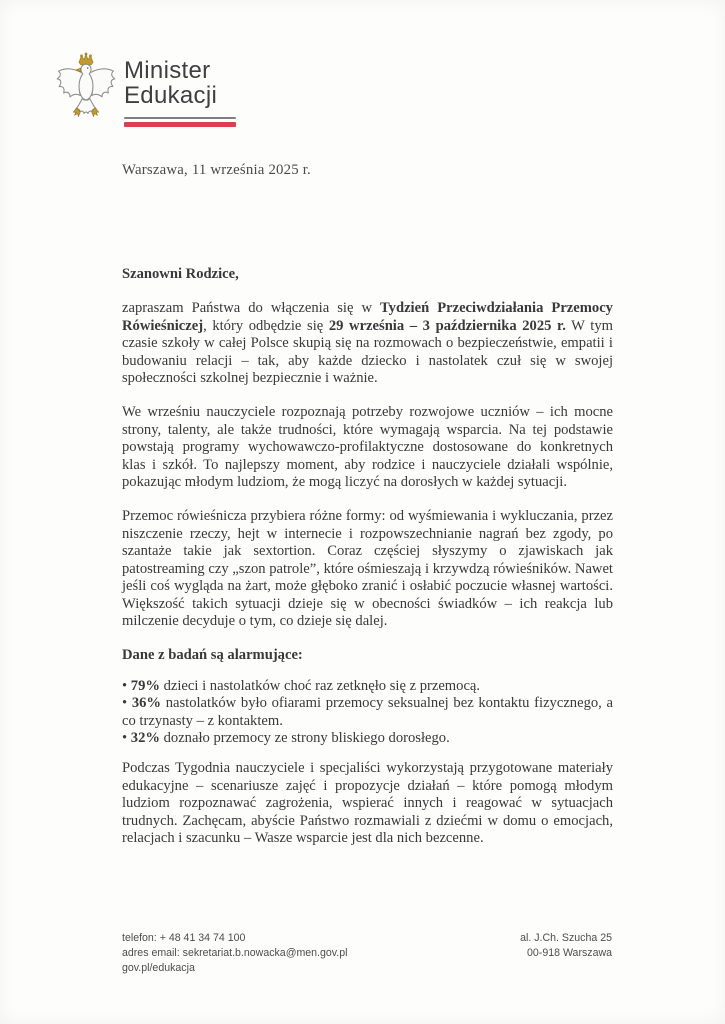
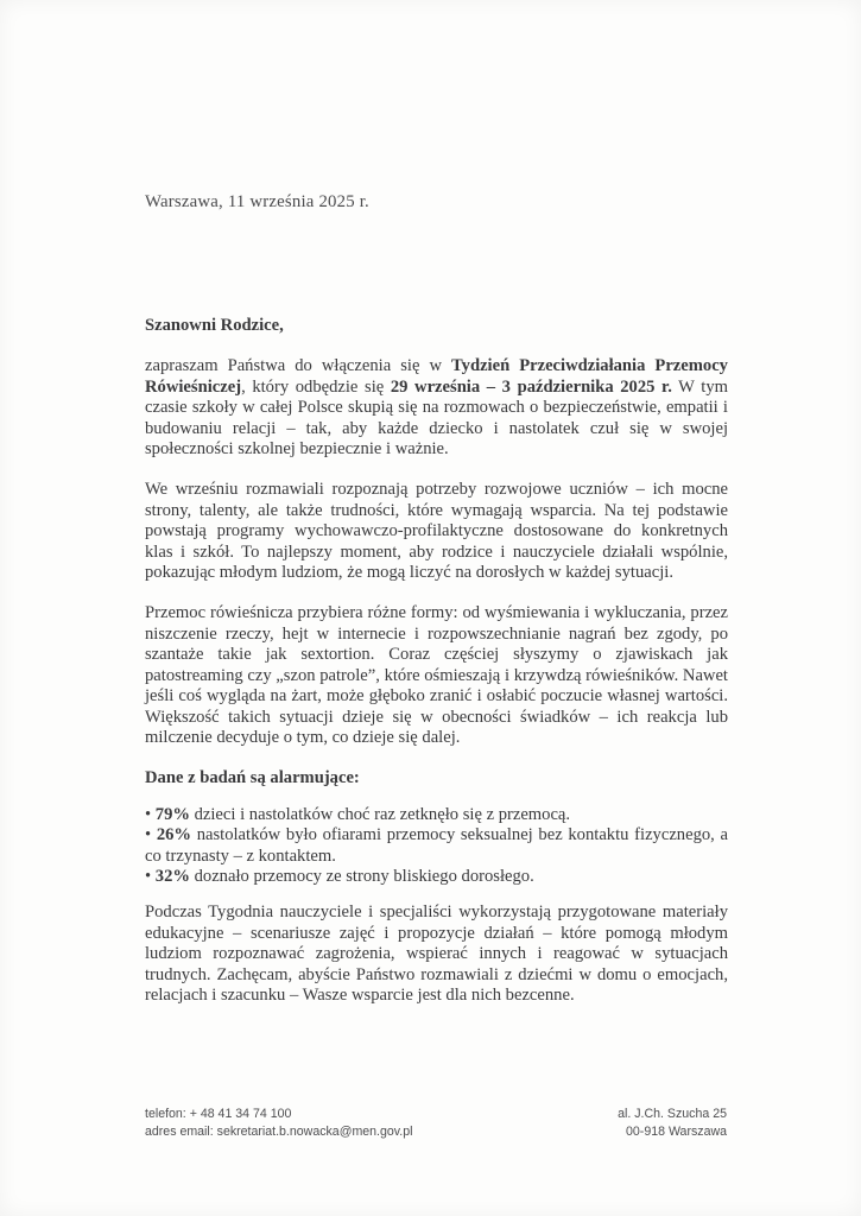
- Minister
- Edukacji
  Warszawa, 11 września 2025 r.
  Szanowni Rodzice,
  zapraszam Państwa do włączenia się w Tydzień Przeciwdziałania Przemocy Rówieśniczej, który odbędzie się 29 września – 3 października 2025 r. W tym czasie szkoły w całej Polsce skupią się na rozmowach o bezpieczeństwie, empatii i budowaniu relacji – tak, aby każde dziecko i nastolatek czuł się w swojej społeczności szkolnej bezpiecznie i ważnie.
- We wrześniu nauczyciele rozpoznają potrzeby rozwojowe uczniów – ich mocne strony, talenty, ale także trudności, które wymagają wsparcia. Na tej podstawie powstają programy wychowawczo-profilaktyczne dostosowane do konkretnych klas i szkół. To najlepszy moment, aby rodzice i nauczyciele działali wspólnie, pokazując młodym ludziom, że mogą liczyć na dorosłych w każdej sytuacji.
+ We wrześniu rozmawiali rozpoznają potrzeby rozwojowe uczniów – ich mocne strony, talenty, ale także trudności, które wymagają wsparcia. Na tej podstawie powstają programy wychowawczo-profilaktyczne dostosowane do konkretnych klas i szkół. To najlepszy moment, aby rodzice i nauczyciele działali wspólnie, pokazując młodym ludziom, że mogą liczyć na dorosłych w każdej sytuacji.
  Przemoc rówieśnicza przybiera różne formy: od wyśmiewania i wykluczania, przez niszczenie rzeczy, hejt w internecie i rozpowszechnianie nagrań bez zgody, po szantaże takie jak sextortion. Coraz częściej słyszymy o zjawiskach jak patostreaming czy „szon patrole”, które ośmieszają i krzywdzą rówieśników. Nawet jeśli coś wygląda na żart, może głęboko zranić i osłabić poczucie własnej wartości. Większość takich sytuacji dzieje się w obecności świadków – ich reakcja lub milczenie decyduje o tym, co dzieje się dalej.
  Dane z badań są alarmujące:
  • 79% dzieci i nastolatków choć raz zetknęło się z przemocą.
- • 36% nastolatków było ofiarami przemocy seksualnej bez kontaktu fizycznego, a co trzynasty – z kontaktem.
+ • 26% nastolatków było ofiarami przemocy seksualnej bez kontaktu fizycznego, a co trzynasty – z kontaktem.
  • 32% doznało przemocy ze strony bliskiego dorosłego.
  Podczas Tygodnia nauczyciele i specjaliści wykorzystają przygotowane materiały edukacyjne – scenariusze zajęć i propozycje działań – które pomogą młodym ludziom rozpoznawać zagrożenia, wspierać innych i reagować w sytuacjach trudnych. Zachęcam, abyście Państwo rozmawiali z dziećmi w domu o emocjach, relacjach i szacunku – Wasze wsparcie jest dla nich bezcenne.
  telefon: + 48 41 34 74 100
  adres email: sekretariat.b.nowacka@men.gov.pl
- gov.pl/edukacja
  al. J.Ch. Szucha 25
  00-918 Warszawa
